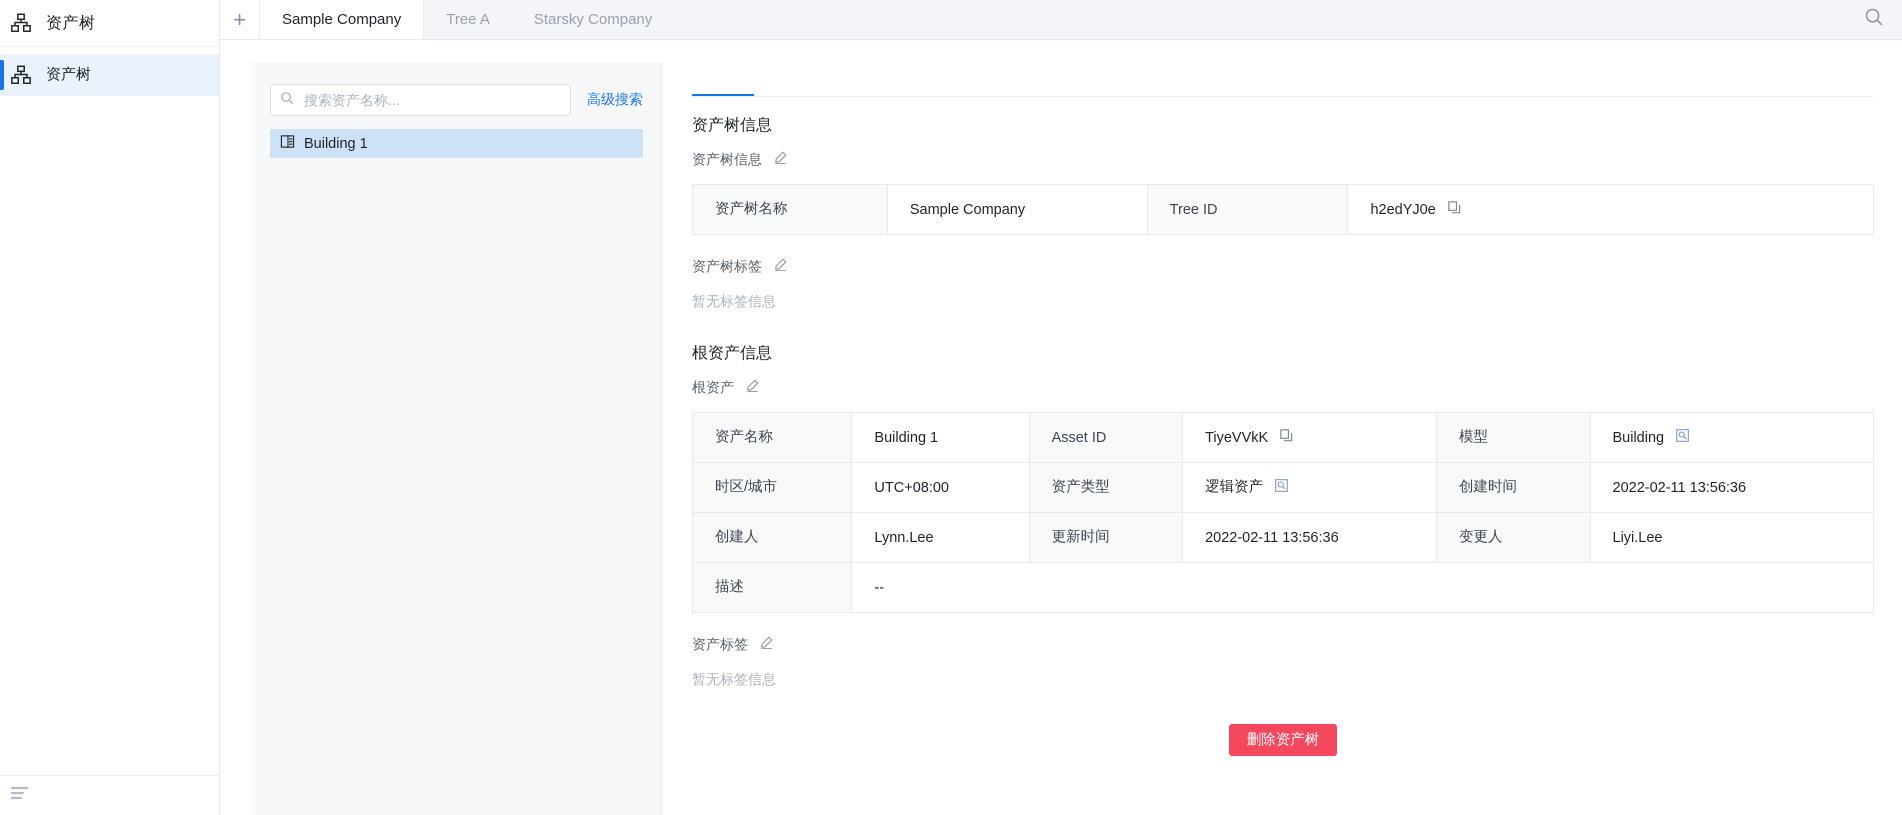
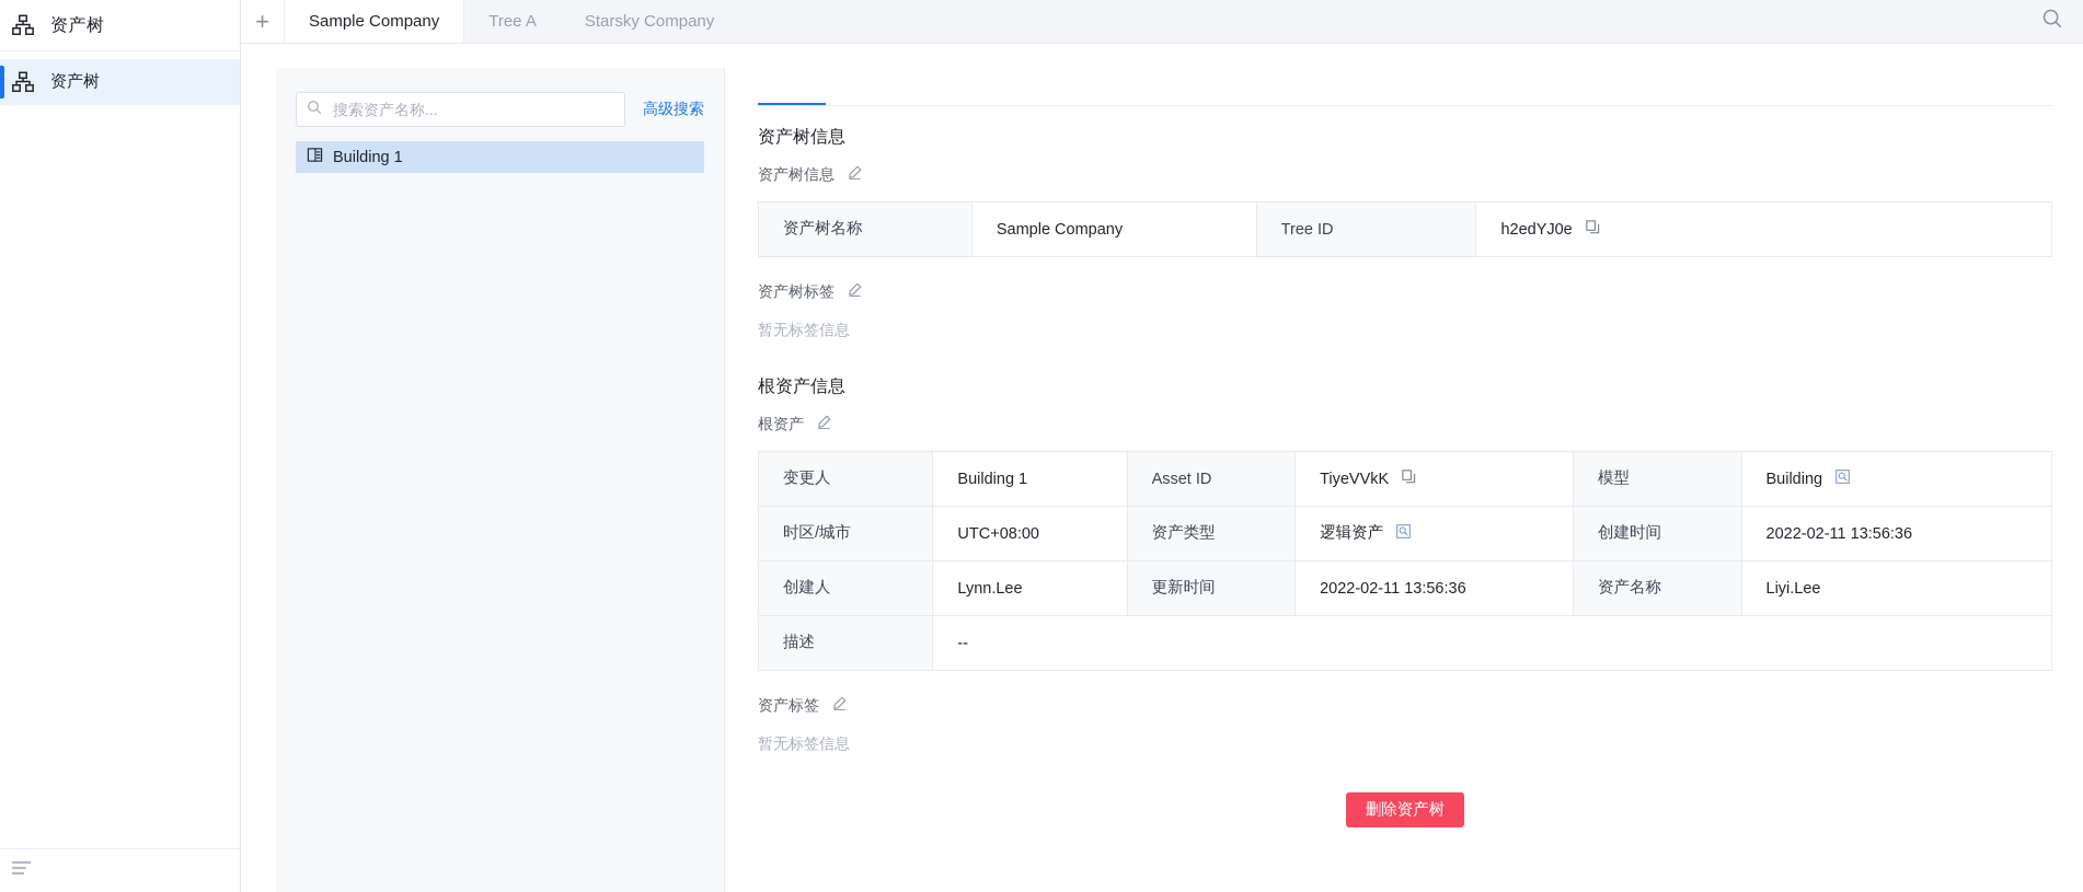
  资产树
  资产树
  +
  Sample Company
  Tree A
  Starsky Company
  搜索资产名称...
  高级搜索
  Building 1
  资产树信息
  资产树信息
  资产树名称	Sample Company	Tree ID	h2edYJ0e
  资产树标签
  暂无标签信息
  根资产信息
  根资产
- 资产名称	Building 1	Asset ID	TiyeVVkK	模型	Building
+ 变更人	Building 1	Asset ID	TiyeVVkK	模型	Building
  时区/城市	UTC+08:00	资产类型	逻辑资产	创建时间	2022-02-11 13:56:36
- 创建人	Lynn.Lee	更新时间	2022-02-11 13:56:36	变更人	Liyi.Lee
+ 创建人	Lynn.Lee	更新时间	2022-02-11 13:56:36	资产名称	Liyi.Lee
  描述	--
  资产标签
  暂无标签信息
  删除资产树
